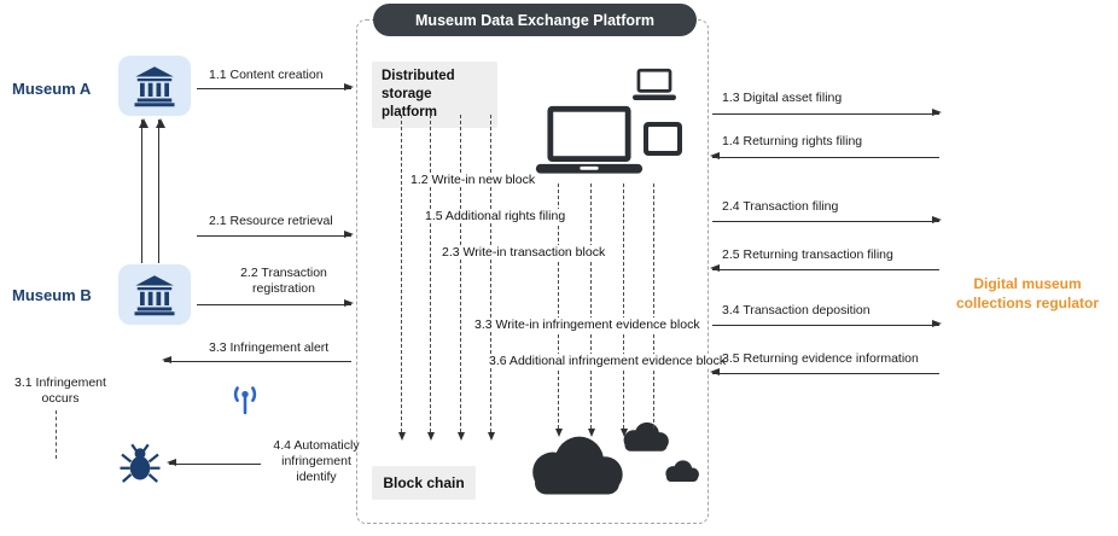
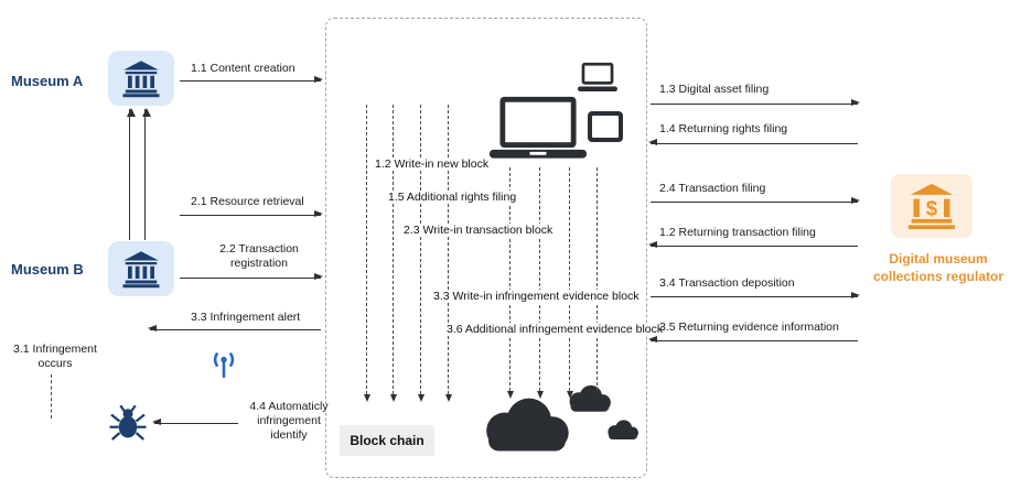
  Museum A
  Museum B
  1.1 Content creation
  2.1 Resource retrieval
  2.2 Transaction registration
  3.3 Infringement alert
  3.1 Infringement occurs
  4.4 Automaticly infringement identify
- Museum Data Exchange Platform
- Distributed storage platform
  1.2 Write-in new block
  1.5 Additional rights filing
  2.3 Write-in transaction block
  3.3 Write-in infringement evidence block
  3.6 Additional infringement evidence block
  Block chain
  1.3 Digital asset filing
  1.4 Returning rights filing
  2.4 Transaction filing
- 2.5 Returning transaction filing
+ 1.2 Returning transaction filing
  3.4 Transaction deposition
  3.5 Returning evidence information
+ $
  Digital museum collections regulator
